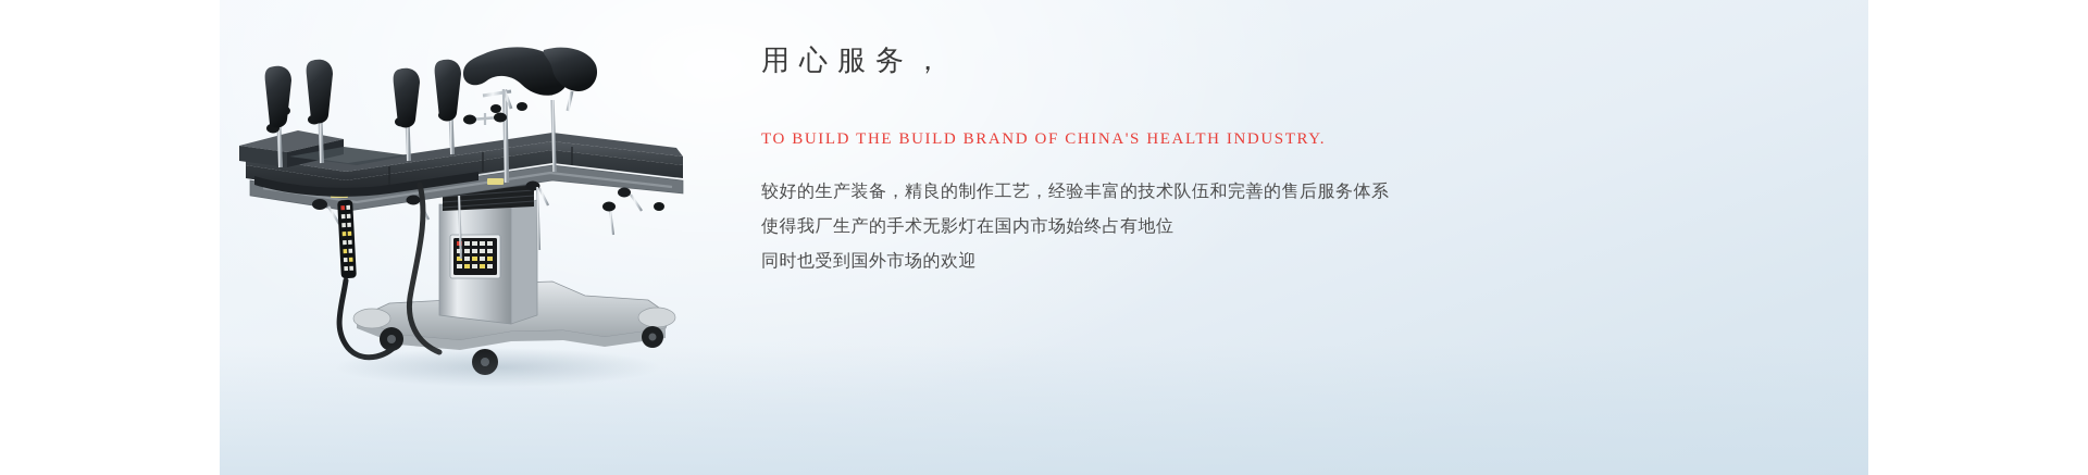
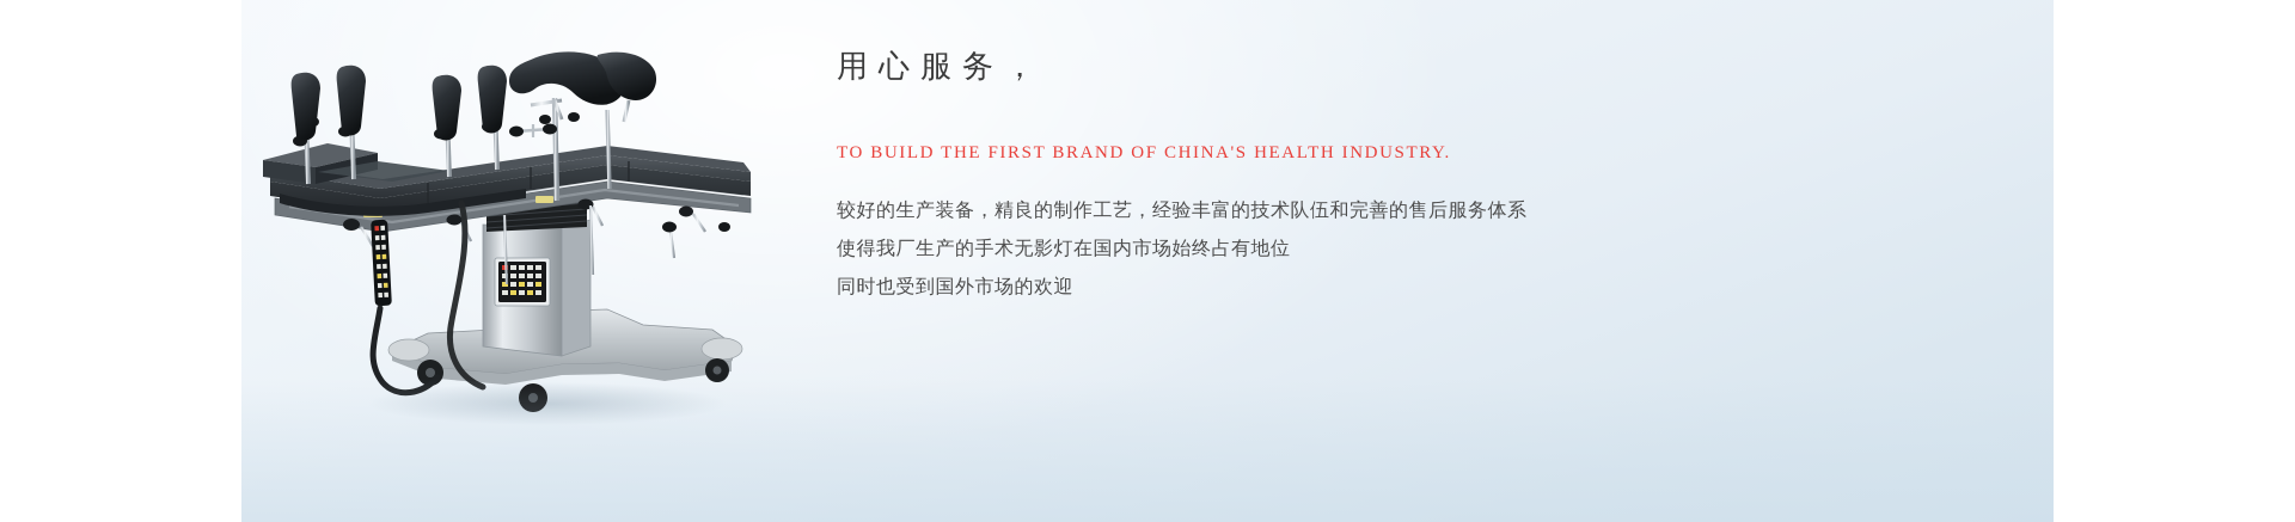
  用心服务，
- TO BUILD THE BUILD BRAND OF CHINA'S HEALTH INDUSTRY.
+ TO BUILD THE FIRST BRAND OF CHINA'S HEALTH INDUSTRY.
  较好的生产装备，精良的制作工艺，经验丰富的技术队伍和完善的售后服务体系
  使得我厂生产的手术无影灯在国内市场始终占有地位
  同时也受到国外市场的欢迎
